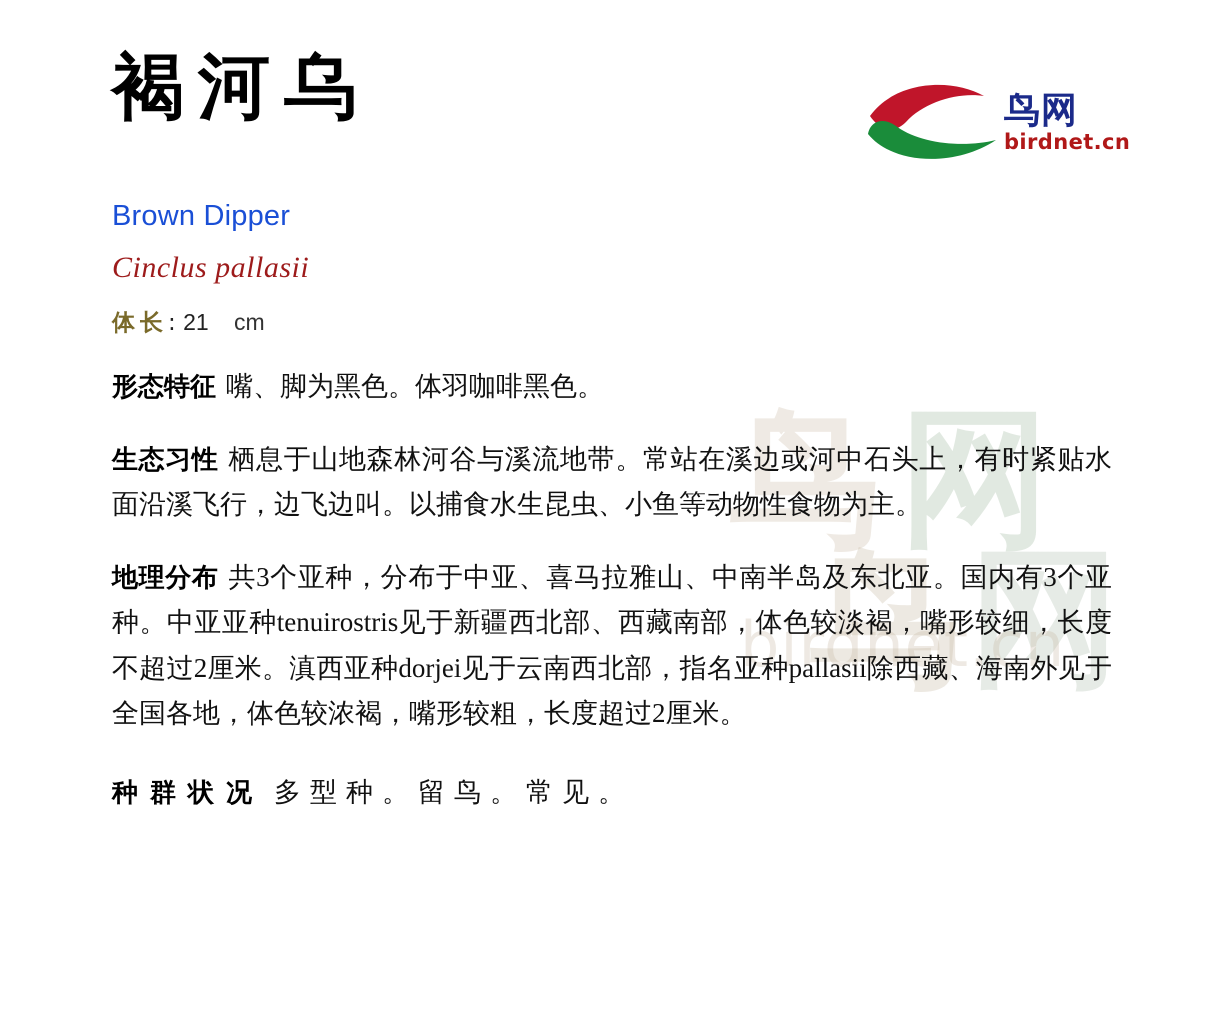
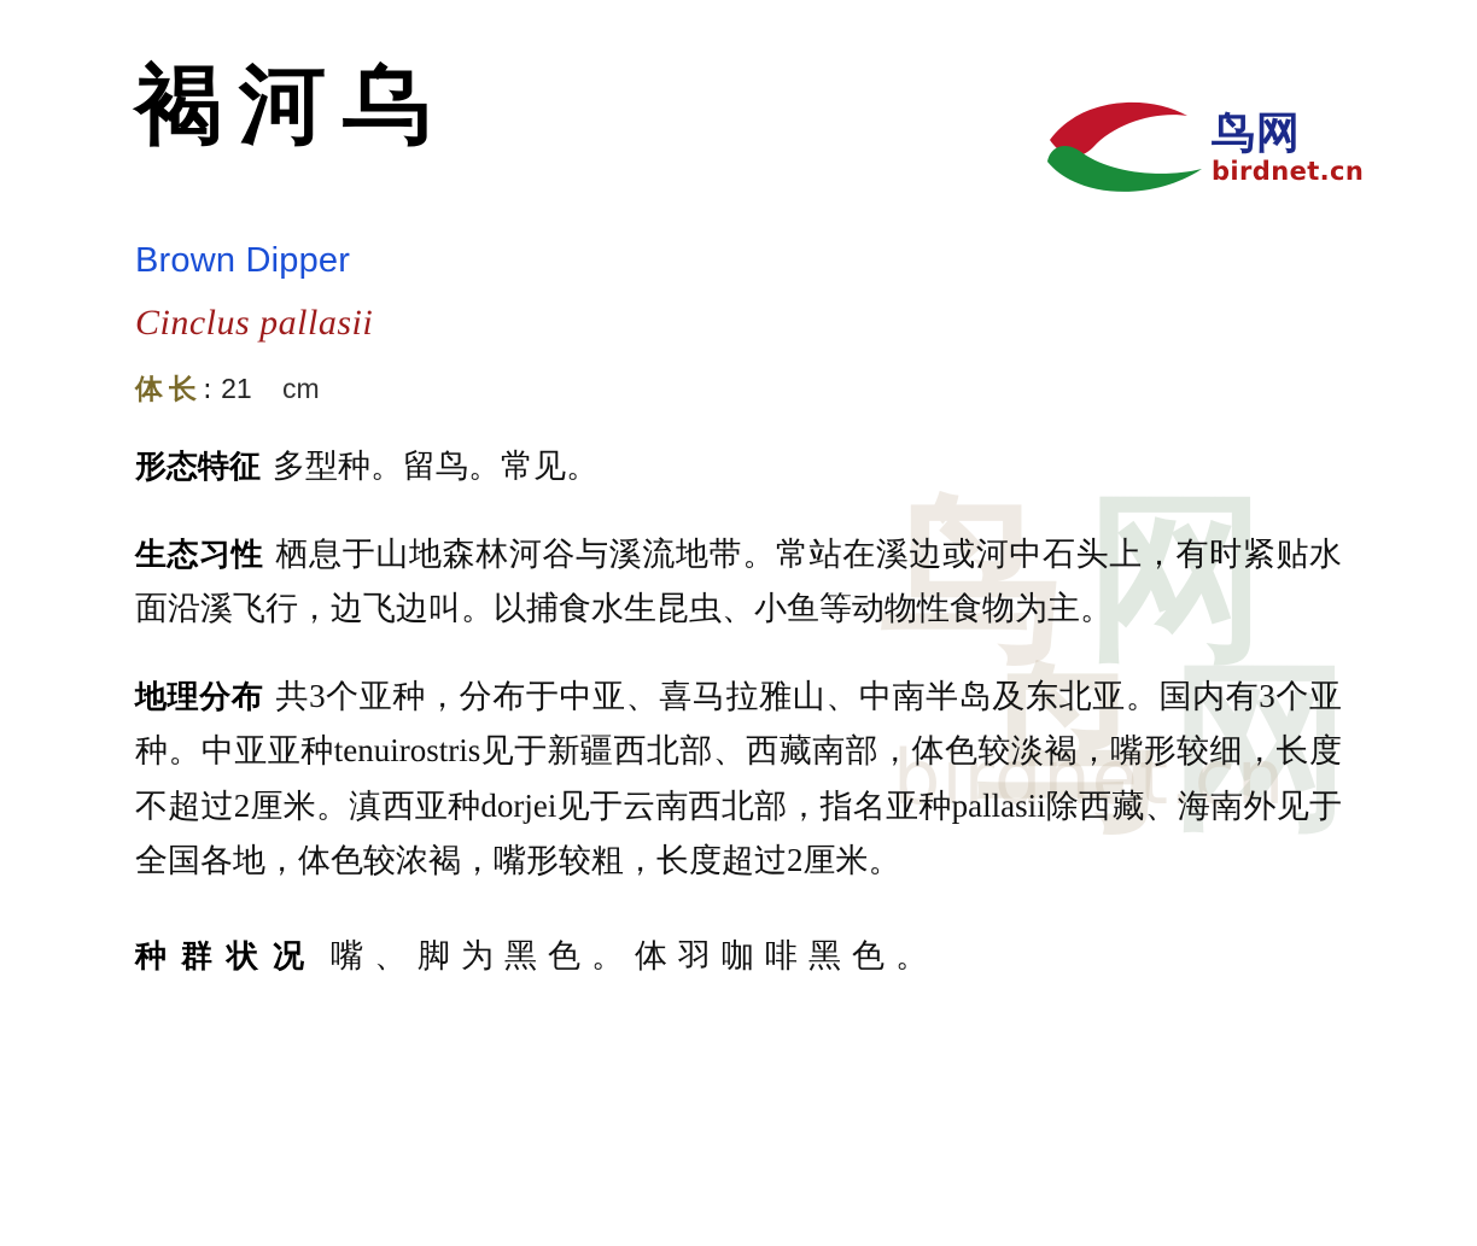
  鸟
  网
  鸟
  网
  birdnet.cn
  褐河乌
  鸟网
  birdnet.cn
  Brown Dipper
  Cinclus pallasii
  体长: 21 cm
- 形态特征 嘴、脚为黑色。体羽咖啡黑色。
+ 形态特征 多型种。留鸟。常见。
  生态习性 栖息于山地森林河谷与溪流地带。常站在溪边或河中石头上，有时紧贴水面沿溪飞行，边飞边叫。以捕食水生昆虫、小鱼等动物性食物为主。
  地理分布 共3个亚种，分布于中亚、喜马拉雅山、中南半岛及东北亚。国内有3个亚种。中亚亚种tenuirostris见于新疆西北部、西藏南部，体色较淡褐，嘴形较细，长度不超过2厘米。滇西亚种dorjei见于云南西北部，指名亚种pallasii除西藏、海南外见于全国各地，体色较浓褐，嘴形较粗，长度超过2厘米。
- 种群状况 多型种。留鸟。常见。
+ 种群状况 嘴、脚为黑色。体羽咖啡黑色。
